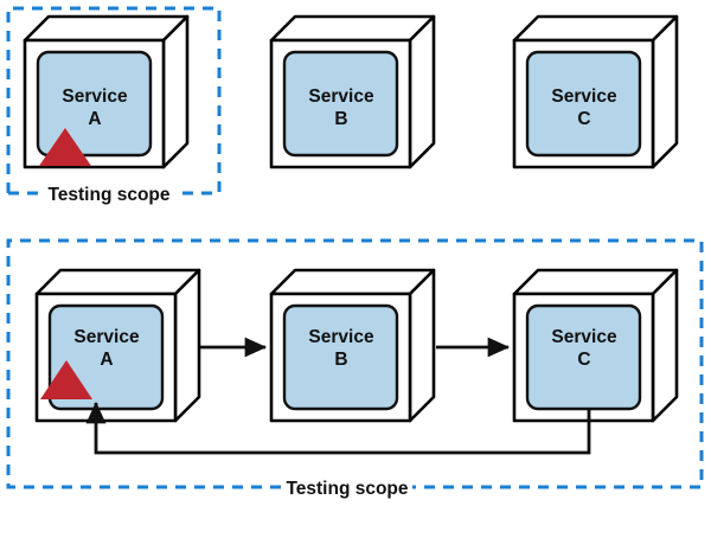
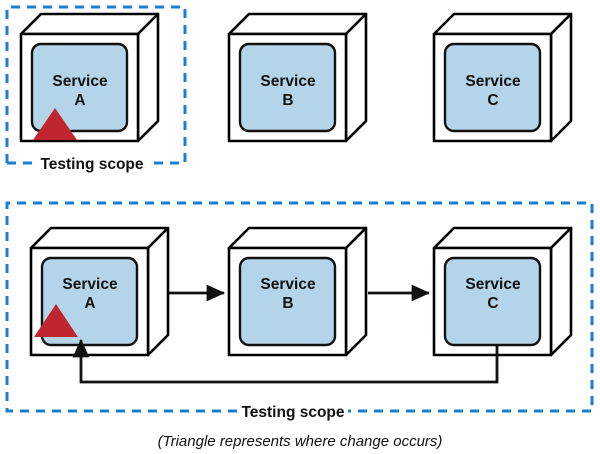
  Testing scope
  Service
  A
  Service
  B
  Service
  C
  Testing scope
  Service
  A
  Service
  B
  Service
  C
+ (Triangle represents where change occurs)
